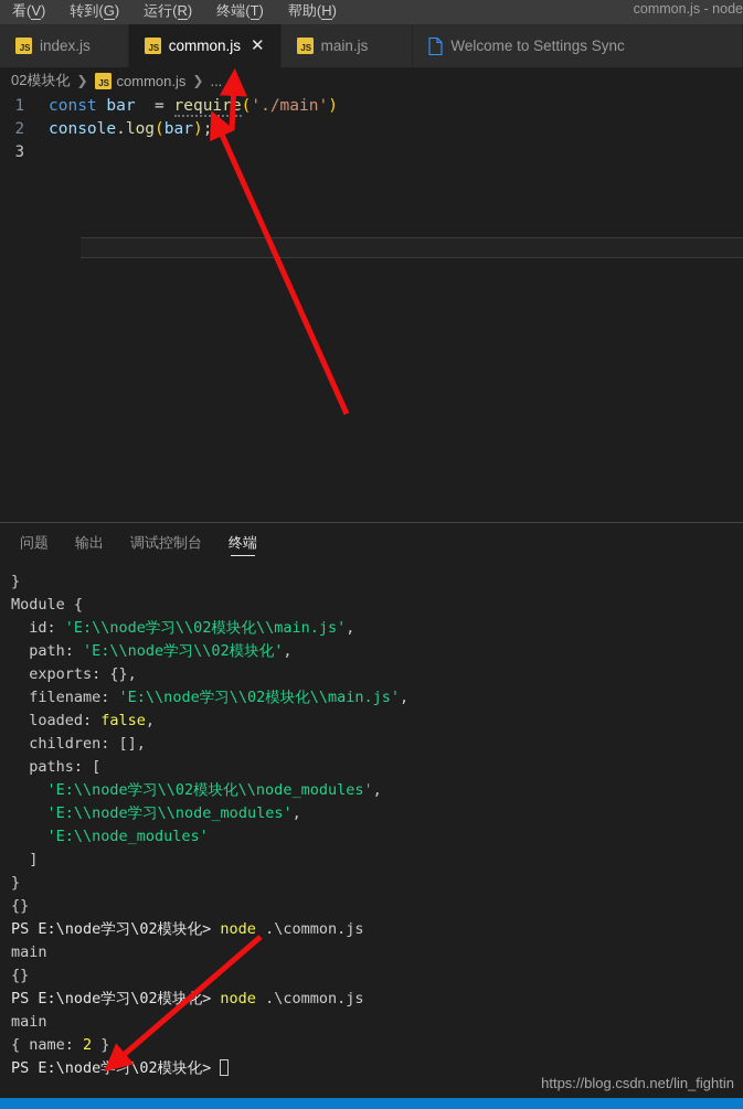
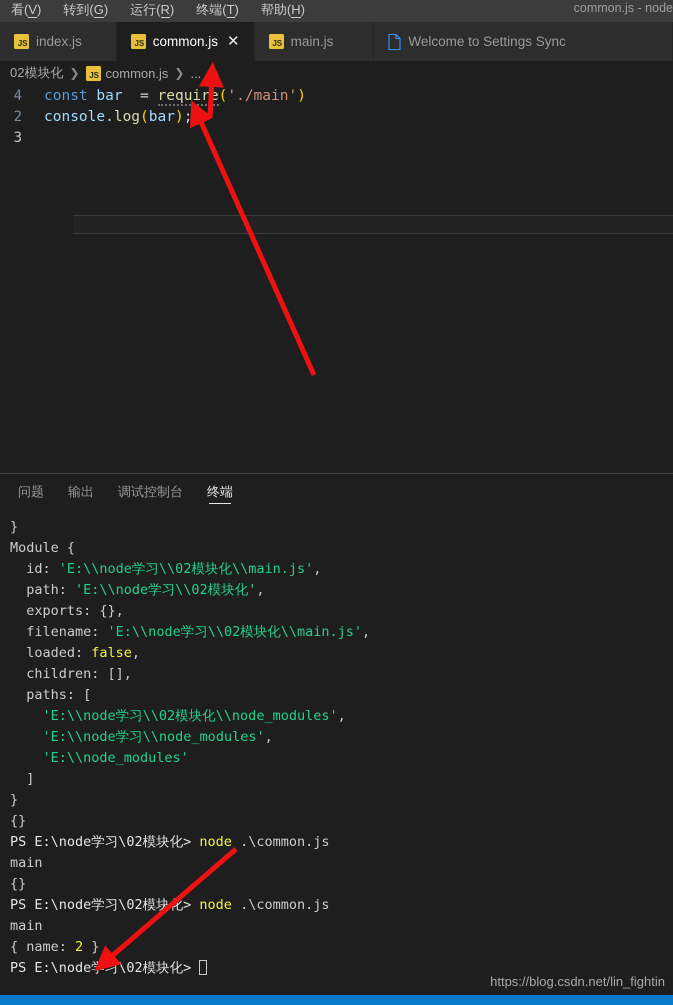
  看(V)
  转到(G)
  运行(R)
  终端(T)
  帮助(H)
  common.js - node
  JS
  index.js
  JS
  common.js
  ✕
  JS
  main.js
  Welcome to Settings Sync
  02模块化
  ❯
  JS
  common.js
  ❯
  ...
- 1
+ 4
  const bar = require('./main')
  2
  console.log(bar);
  3
  问题
  输出
  调试控制台
  终端
  }
  Module {
  id: 'E:\\node学习\\02模块化\\main.js',
  path: 'E:\\node学习\\02模块化',
  exports: {},
  filename: 'E:\\node学习\\02模块化\\main.js',
  loaded: false,
  children: [],
  paths: [
  'E:\\node学习\\02模块化\\node_modules',
  'E:\\node学习\\node_modules',
  'E:\\node_modules'
  ]
  }
  {}
  PS E:\node学习\02模块化> node .\common.js
  main
  {}
  PS E:\node学习\02模块化> node .\common.js
  main
  { name: 2 }
  PS E:\node学习\02模块化>
  https://blog.csdn.net/lin_fightin
